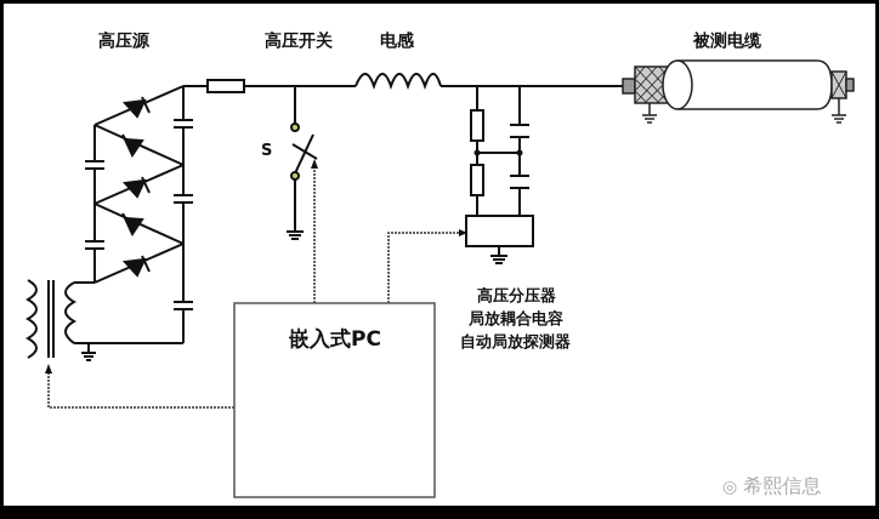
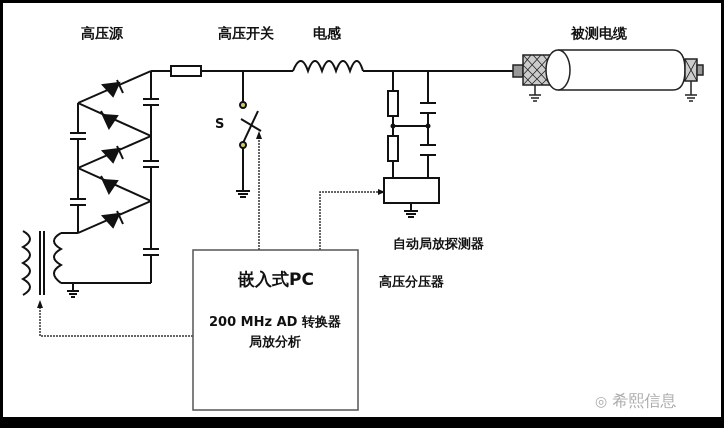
  高压源
  高压开关
  电感
  被测电缆
  S
- 高压分压器
+ 自动局放探测器
- 局放耦合电容
- 自动局放探测器
+ 高压分压器
  嵌入式PC
+ 200 MHz AD 转换器
+ 局放分析
  ◎ 希熙信息
